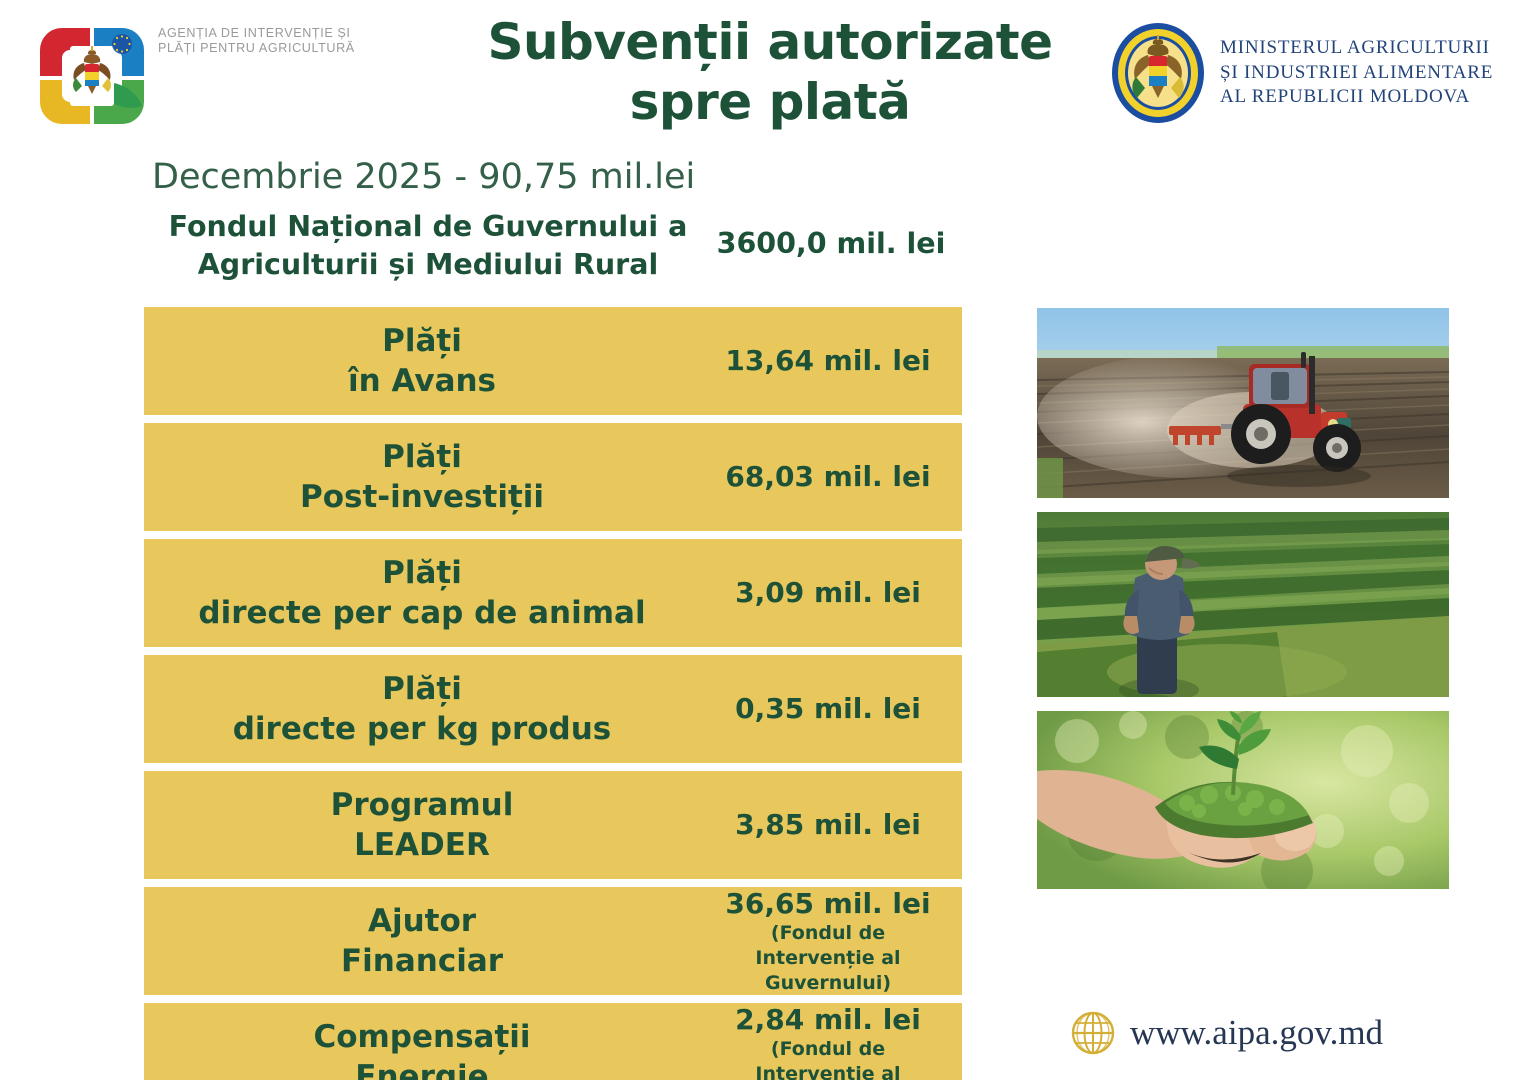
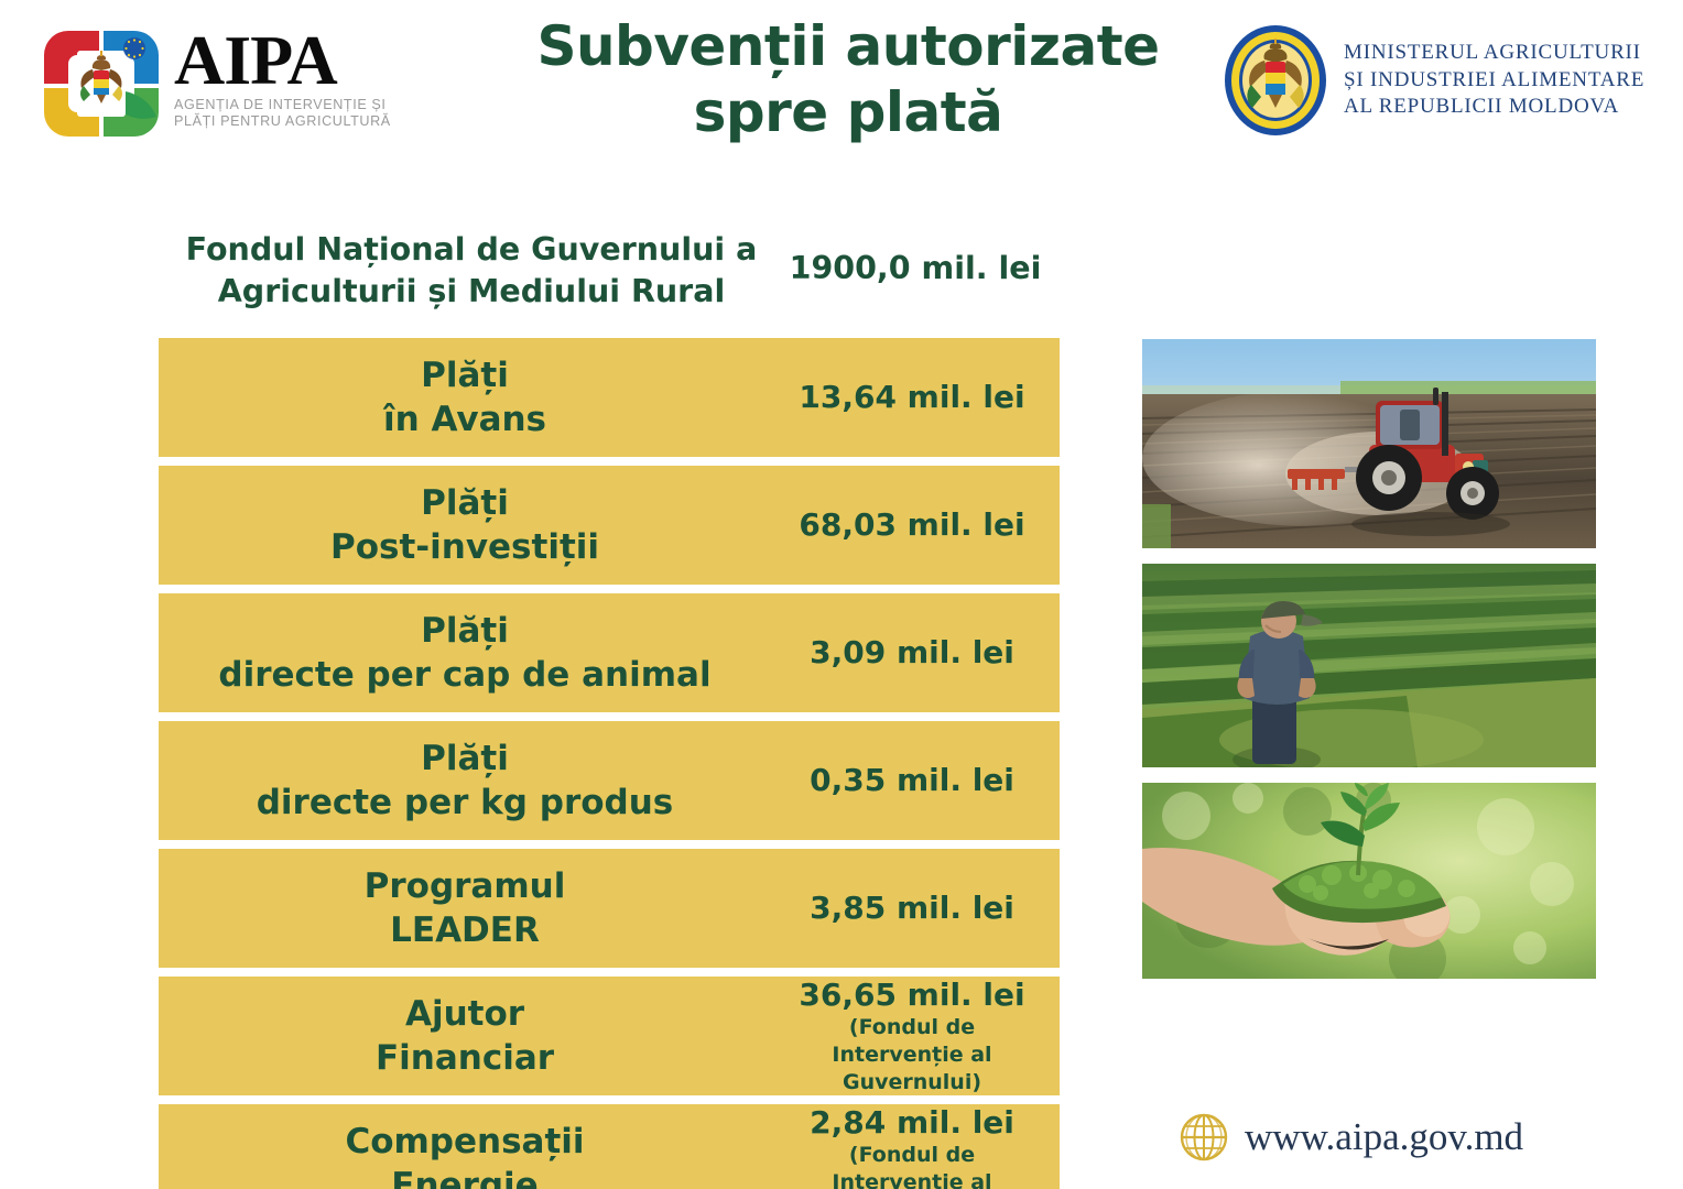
+ AIPA
  AGENȚIA DE INTERVENȚIE ȘI
  PLĂȚI PENTRU AGRICULTURĂ
  Subvenții autorizate
  spre plată
  MINISTERUL AGRICULTURII
  ȘI INDUSTRIEI ALIMENTARE
  AL REPUBLICII MOLDOVA
- Decembrie 2025 - 90,75 mil.lei
  Fondul Național de Guvernului a
  Agriculturii și Mediului Rural
- 3600,0 mil. lei
+ 1900,0 mil. lei
  Plăți
  în Avans
  13,64 mil. lei
  Plăți
  Post-investiții
  68,03 mil. lei
  Plăți
  directe per cap de animal
  3,09 mil. lei
  Plăți
  directe per kg produs
  0,35 mil. lei
  Programul
  LEADER
  3,85 mil. lei
  Ajutor
  Financiar
  36,65 mil. lei
  (Fondul de
  Intervenție al
  Guvernului)
  Compensații
  Energie
  2,84 mil. lei
  (Fondul de
  Intervenție al
  www.aipa.gov.md
